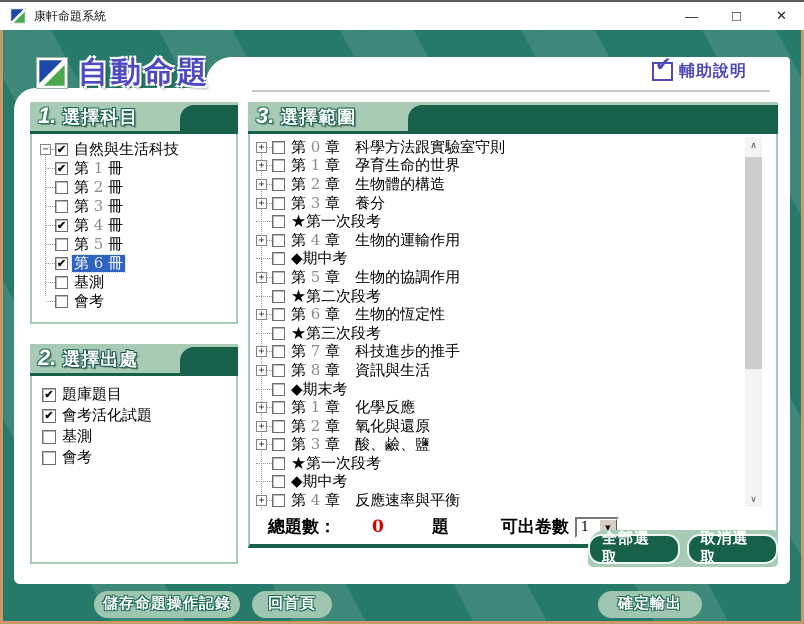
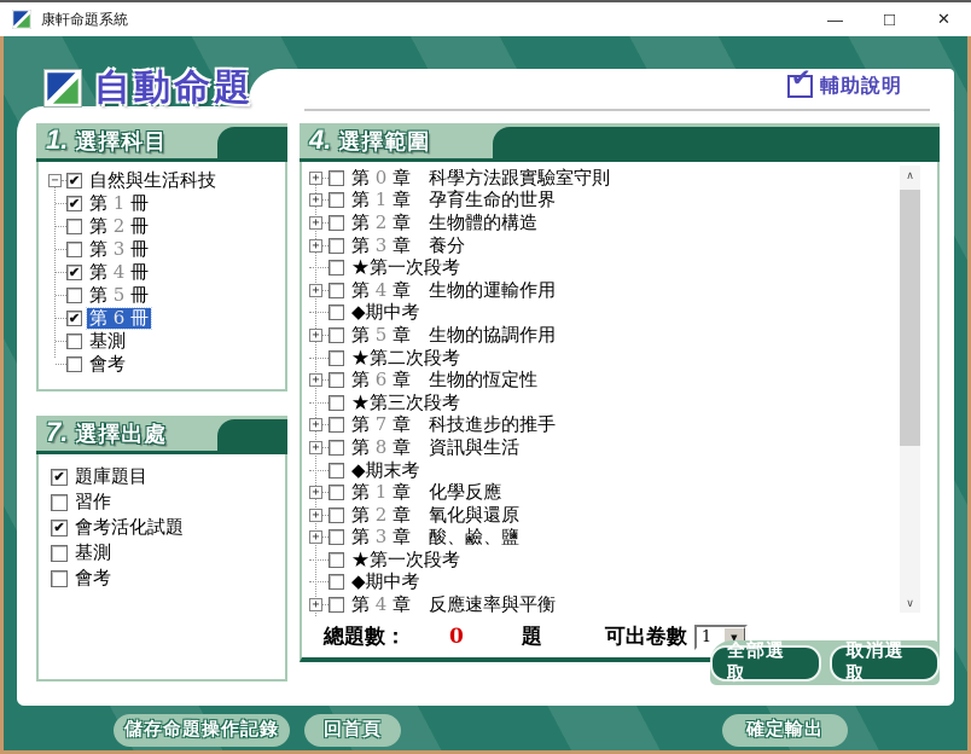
  康軒命題系統
  —
  □
  ✕
  自動命題
  ✔
  輔助說明
  1.
  選擇科目
  −
  ✔
  自然與生活科技
  ✔
  第 1 冊
  第 2 冊
  第 3 冊
  ✔
  第 4 冊
  第 5 冊
  ✔
  第 6 冊
  基測
  會考
- 2.
+ 7.
  選擇出處
  ✔
  題庫題目
+ 習作
  ✔
  會考活化試題
  基測
  會考
- 3.
+ 4.
  選擇範圍
  +
  第 0 章 科學方法跟實驗室守則
  +
  第 1 章 孕育生命的世界
  +
  第 2 章 生物體的構造
  +
  第 3 章 養分
  ★第一次段考
  +
  第 4 章 生物的運輸作用
  ◆期中考
  +
  第 5 章 生物的協調作用
  ★第二次段考
  +
  第 6 章 生物的恆定性
  ★第三次段考
  +
  第 7 章 科技進步的推手
  +
  第 8 章 資訊與生活
  ◆期末考
  +
  第 1 章 化學反應
  +
  第 2 章 氧化與還原
  +
  第 3 章 酸、鹼、鹽
  ★第一次段考
  ◆期中考
  +
  第 4 章 反應速率與平衡
  ∧
  ∨
  總題數：
  0
  題
  可出卷數
  1
  ▼
  全部選取
  取消選取
  儲存命題操作記錄
  回首頁
  確定輸出
